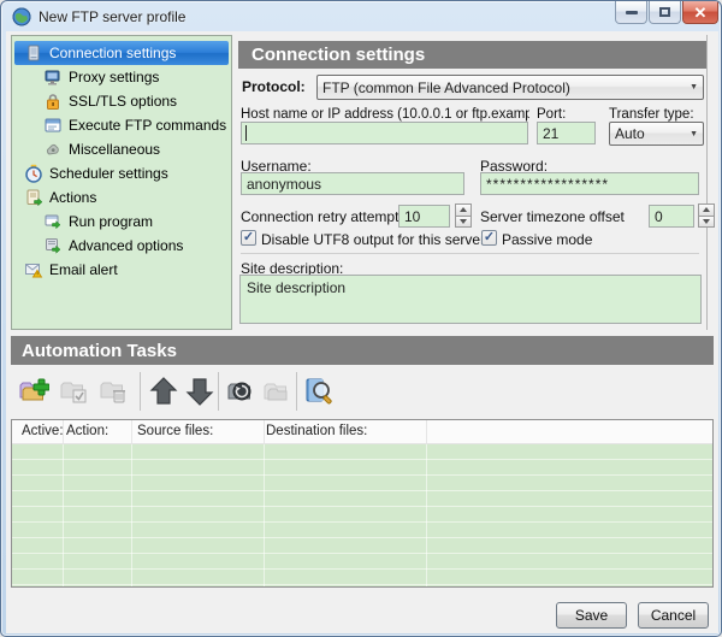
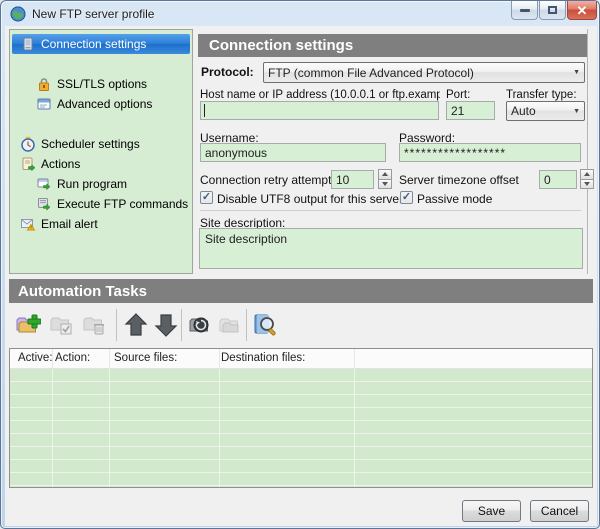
  New FTP server profile
  ✕
  Connection settings
- Proxy settings
  SSL/TLS options
- Execute FTP commands
+ Advanced options
- Miscellaneous
  Scheduler settings
  Actions
  Run program
- Advanced options
+ Execute FTP commands
  Email alert
  Connection settings
  Protocol:
  FTP (common File Advanced Protocol)
  Host name or IP address (10.0.0.1 or ftp.examp
  Port:
  21
  Transfer type:
  Auto
  Username:
  anonymous
  Password:
  ******************
  Connection retry attempt
  10
  Server timezone offset
  0
  Disable UTF8 output for this serve
  Passive mode
  Site description:
  Site description
  Automation Tasks
  Active:
  Action:
  Source files:
  Destination files:
  Save
  Cancel
